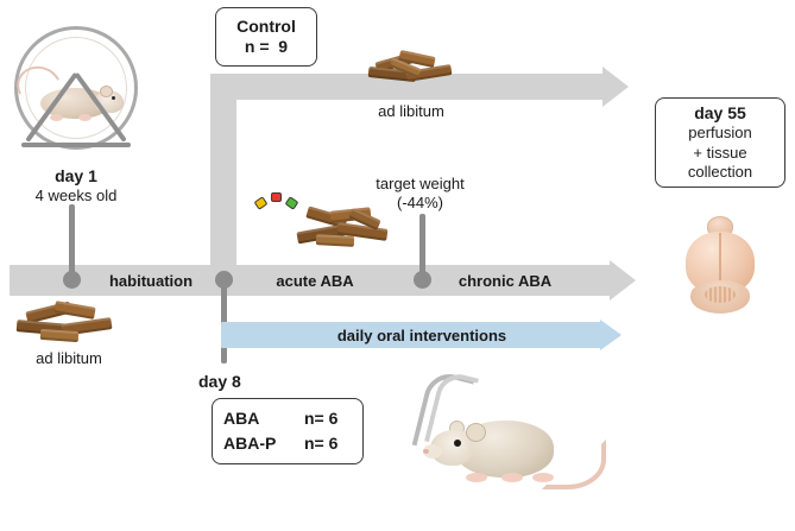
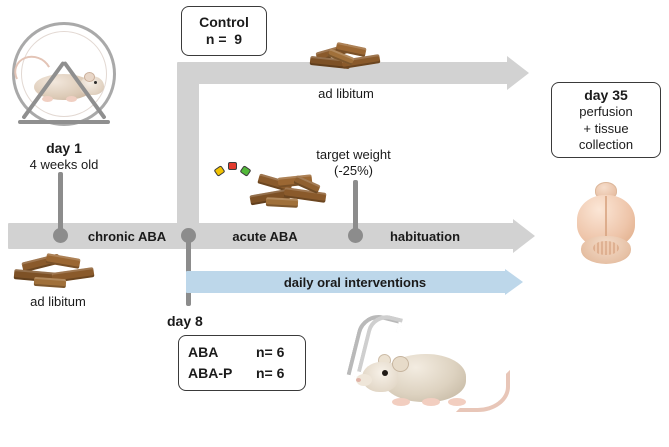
  Control
  n = 9
  ad libitum
  day 1
  4 weeks old
- habituation
+ chronic ABA
  acute ABA
- chronic ABA
+ habituation
  target weight
- (-44%)
+ (-25%)
  ad libitum
  daily oral interventions
  day 8
  ABA
  n= 6
  ABA-P
  n= 6
- day 55
+ day 35
  perfusion
  + tissue
  collection
